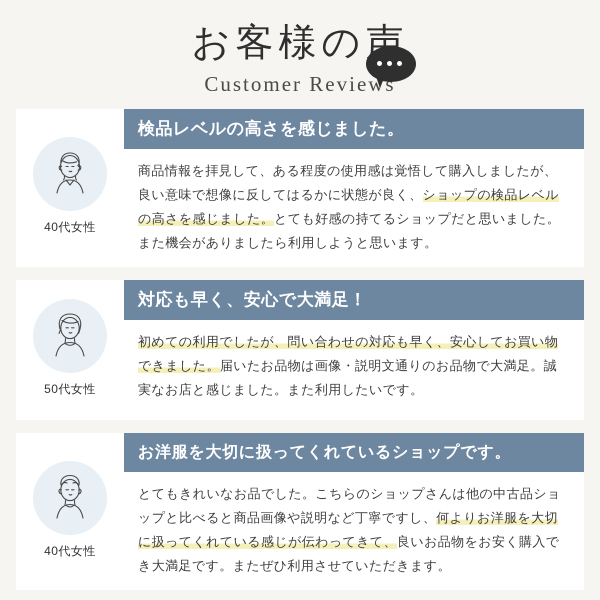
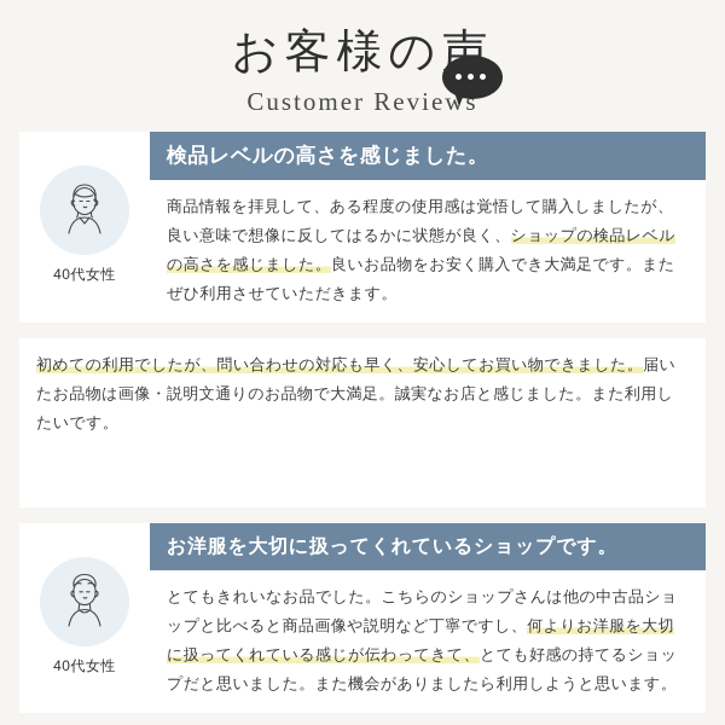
  お客様の声
  Customer Reviews
  40代女性
  検品レベルの高さを感じました。
- 商品情報を拝見して、ある程度の使用感は覚悟して購入しましたが、良い意味で想像に反してはるかに状態が良く、ショップの検品レベルの高さを感じました。とても好感の持てるショップだと思いました。また機会がありましたら利用しようと思います。
+ 商品情報を拝見して、ある程度の使用感は覚悟して購入しましたが、良い意味で想像に反してはるかに状態が良く、ショップの検品レベルの高さを感じました。良いお品物をお安く購入でき大満足です。またぜひ利用させていただきます。
- 50代女性
- 対応も早く、安心で大満足！
  初めての利用でしたが、問い合わせの対応も早く、安心してお買い物できました。届いたお品物は画像・説明文通りのお品物で大満足。誠実なお店と感じました。また利用したいです。
  40代女性
  お洋服を大切に扱ってくれているショップです。
- とてもきれいなお品でした。こちらのショップさんは他の中古品ショップと比べると商品画像や説明など丁寧ですし、何よりお洋服を大切に扱ってくれている感じが伝わってきて、良いお品物をお安く購入でき大満足です。またぜひ利用させていただきます。
+ とてもきれいなお品でした。こちらのショップさんは他の中古品ショップと比べると商品画像や説明など丁寧ですし、何よりお洋服を大切に扱ってくれている感じが伝わってきて、とても好感の持てるショップだと思いました。また機会がありましたら利用しようと思います。
